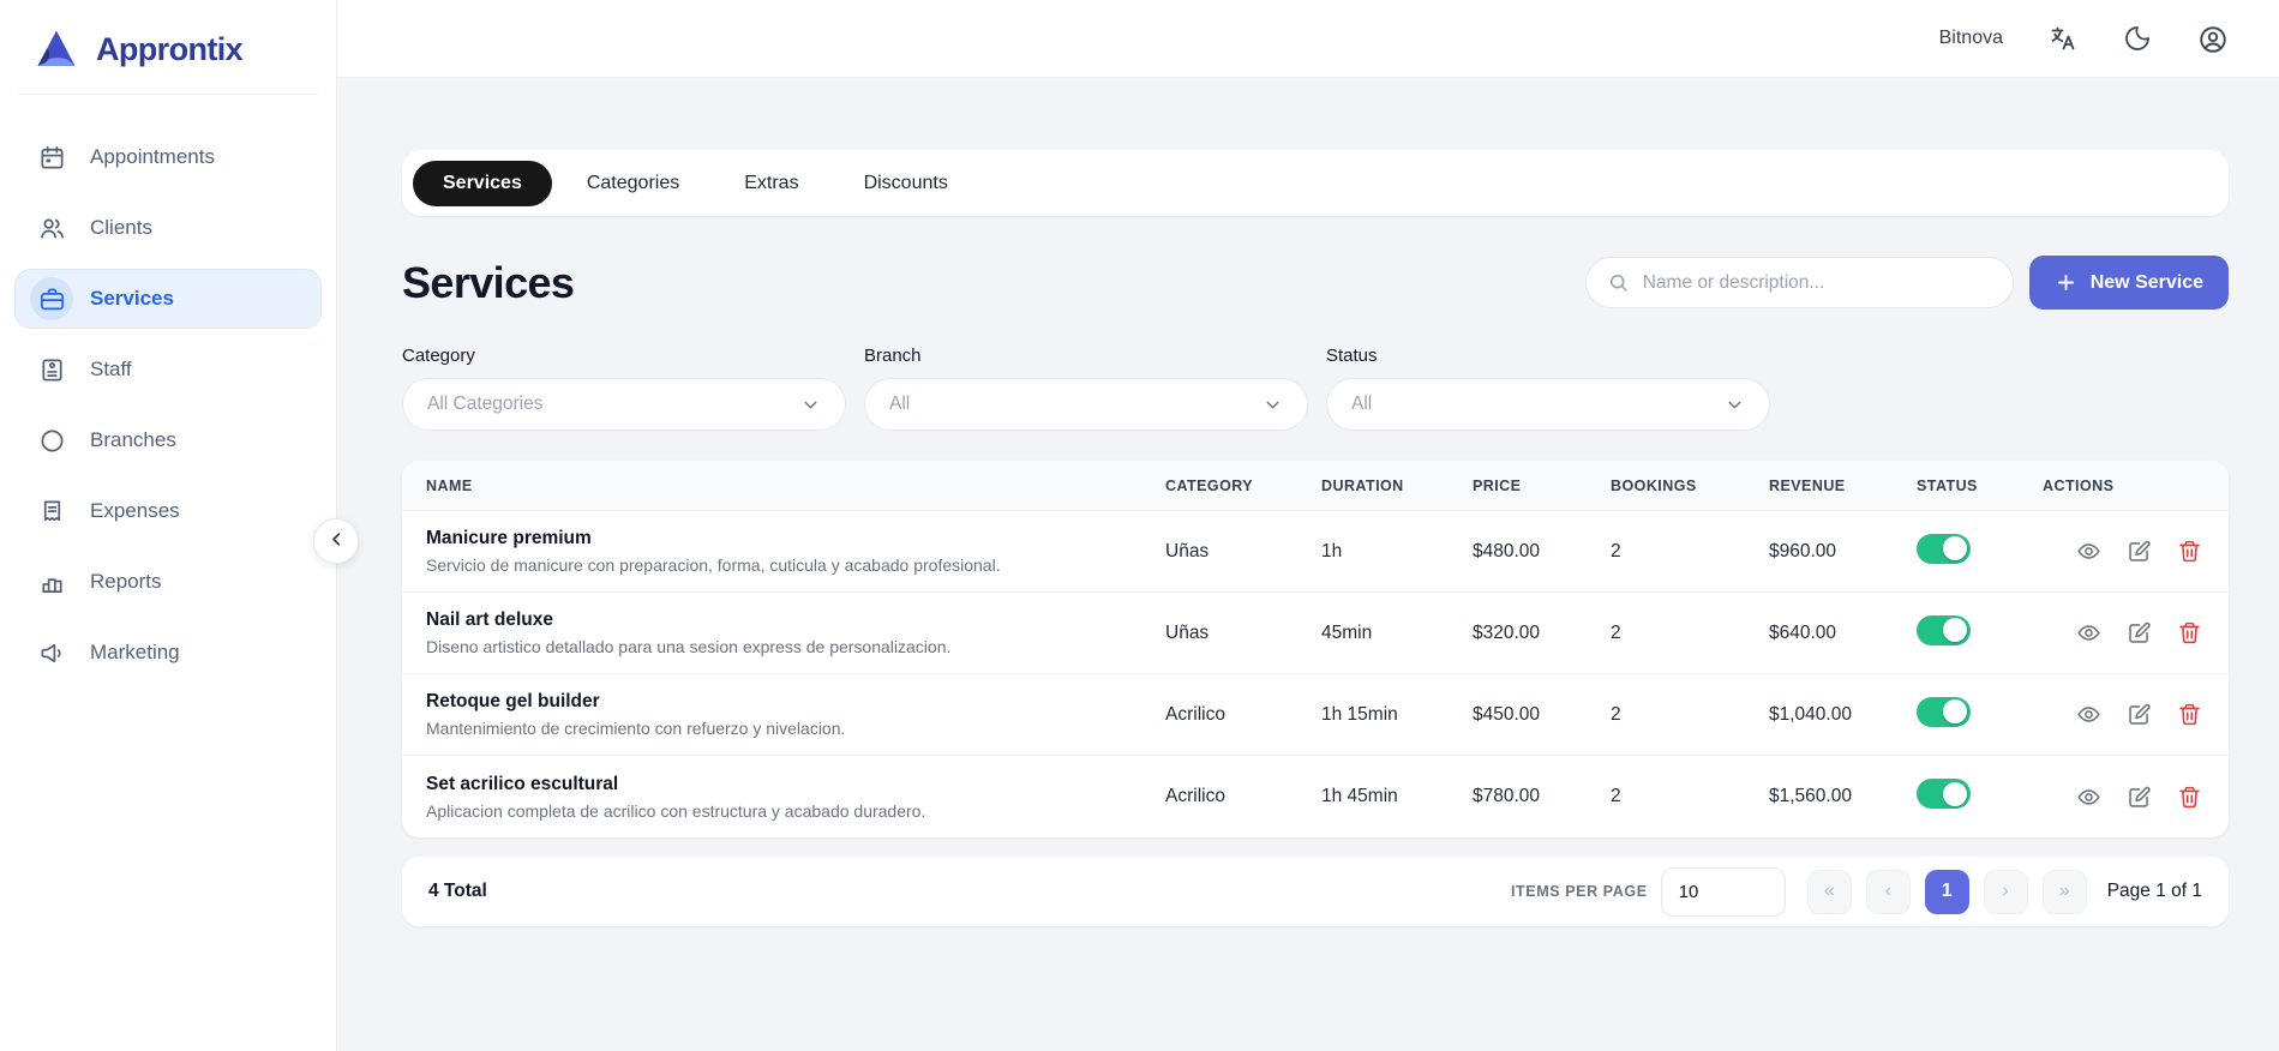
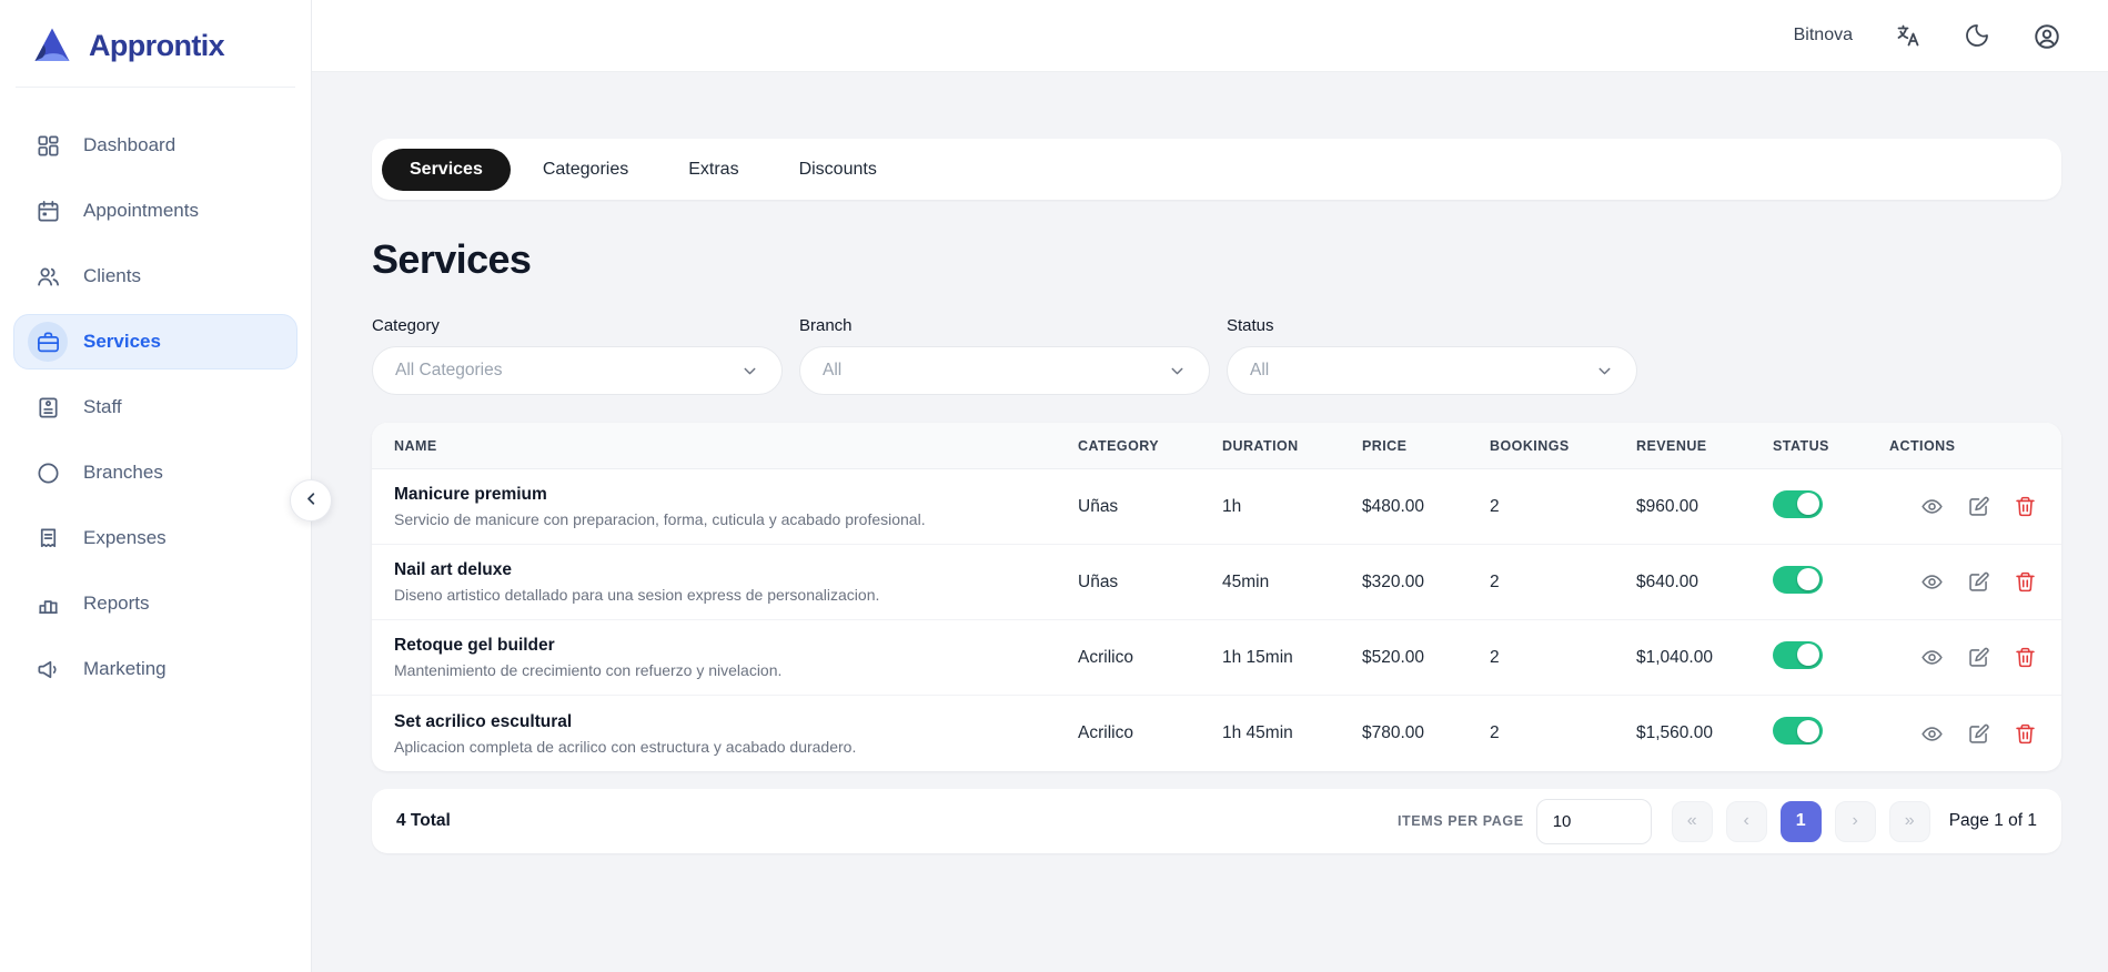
  Approntix
+ Dashboard
  Appointments
  Clients
  Services
  Staff
  Branches
  Expenses
  Reports
  Marketing
  Bitnova
  Services
  Categories
  Extras
  Discounts
  Services
- Name or description...
- New Service
  Category
  All Categories
  Branch
  All
  Status
  All
  NAME
  CATEGORY
  DURATION
  PRICE
  BOOKINGS
  REVENUE
  STATUS
  ACTIONS
  Manicure premium
  Servicio de manicure con preparacion, forma, cuticula y acabado profesional.
  Uñas
  1h
  $480.00
  2
  $960.00
  Nail art deluxe
  Diseno artistico detallado para una sesion express de personalizacion.
  Uñas
  45min
  $320.00
  2
  $640.00
  Retoque gel builder
  Mantenimiento de crecimiento con refuerzo y nivelacion.
  Acrilico
  1h 15min
- $450.00
+ $520.00
  2
  $1,040.00
  Set acrilico escultural
  Aplicacion completa de acrilico con estructura y acabado duradero.
  Acrilico
  1h 45min
  $780.00
  2
  $1,560.00
  4 Total
  ITEMS PER PAGE
  10
  «
  ‹
  1
  ›
  »
  Page 1 of 1
